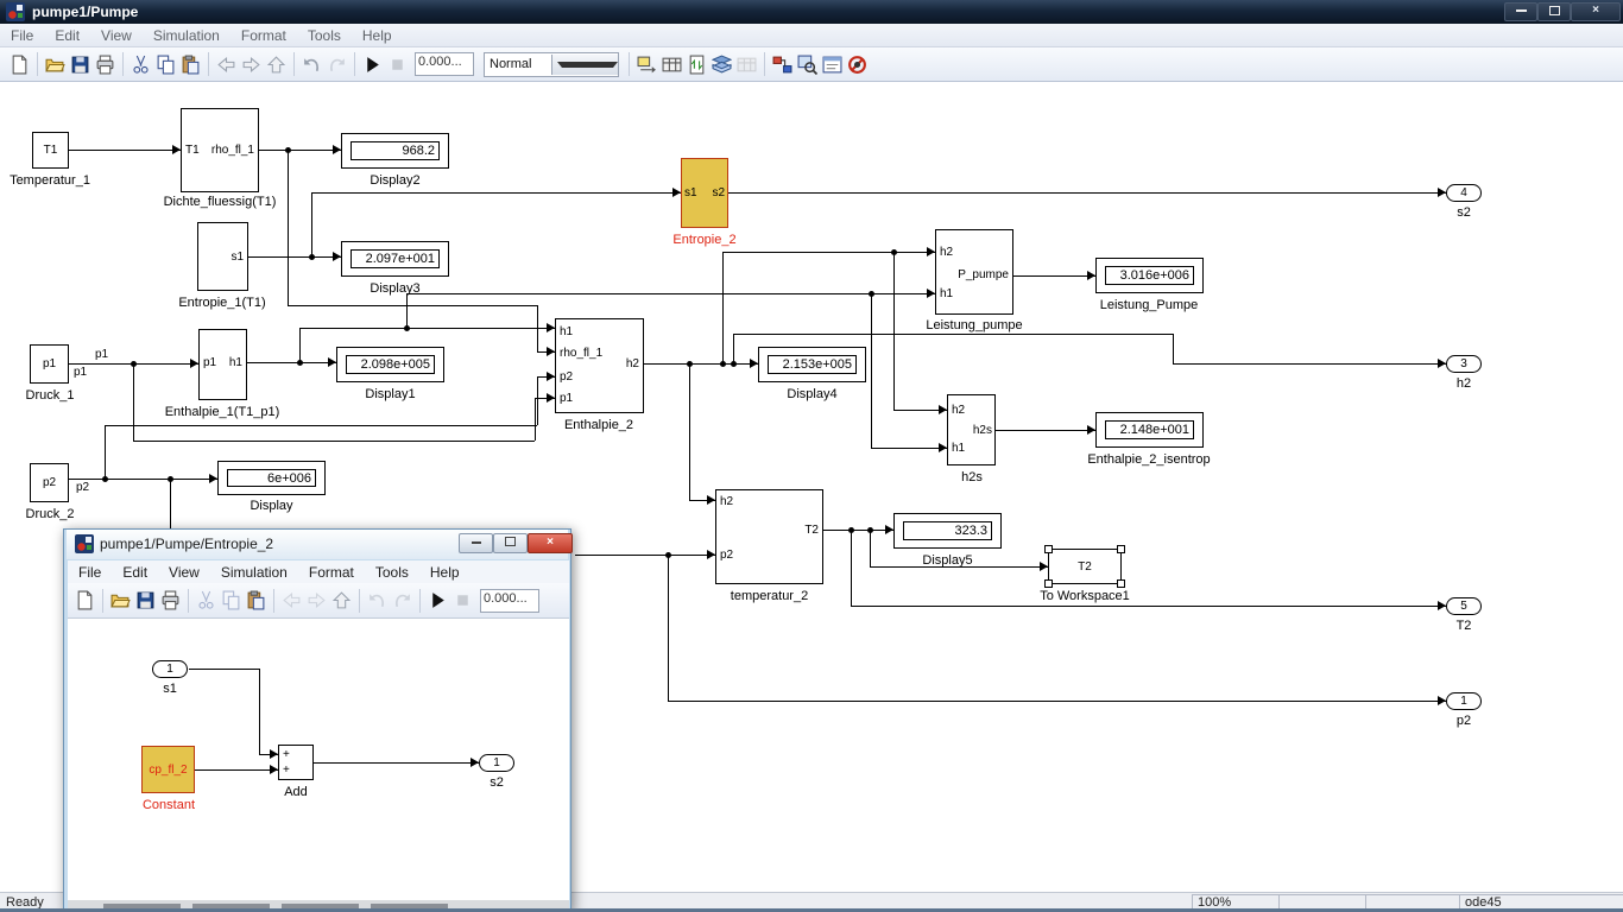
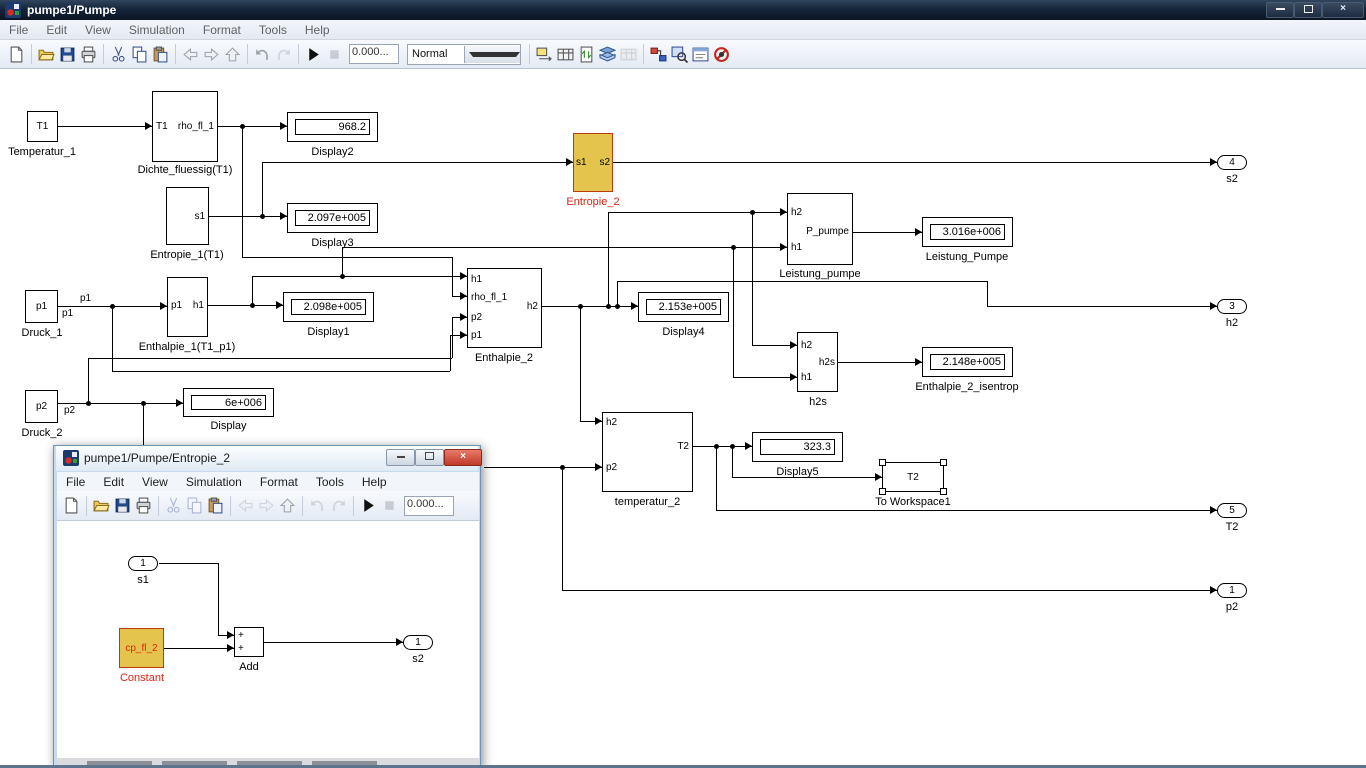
  T1
  Temperatur_1
  T1
  rho_fl_1
  Dichte_fluessig(T1)
  968.2
  Display2
  s1
  Entropie_1(T1)
- 2.097e+001
+ 2.097e+005
  Display3
  p1
  Druck_1
  p1
  p1
  p1
  h1
  Enthalpie_1(T1_p1)
  2.098e+005
  Display1
  p2
  Druck_2
  p2
  6e+006
  Display
  s1
  s2
  Entropie_2
  h1
  rho_fl_1
  p2
  p1
  h2
  Enthalpie_2
  2.153e+005
  Display4
  h2
  h1
  P_pumpe
  Leistung_pumpe
  3.016e+006
  Leistung_Pumpe
  h2
  h1
  h2s
  h2s
- 2.148e+001
+ 2.148e+005
  Enthalpie_2_isentrop
  h2
  p2
  T2
  temperatur_2
  323.3
  Display5
  T2
  To Workspace1
  4
  s2
  3
  h2
  5
  T2
  1
  p2
  pumpe1/Pumpe
  ×
  File
  Edit
  View
  Simulation
  Format
  Tools
  Help
  0.000...
  Normal
- Ready
- 100%
- ode45
  pumpe1/Pumpe/Entropie_2
  ×
  File
  Edit
  View
  Simulation
  Format
  Tools
  Help
  0.000...
  1
  s1
  cp_fl_2
  Constant
  +
  +
  Add
  1
  s2
